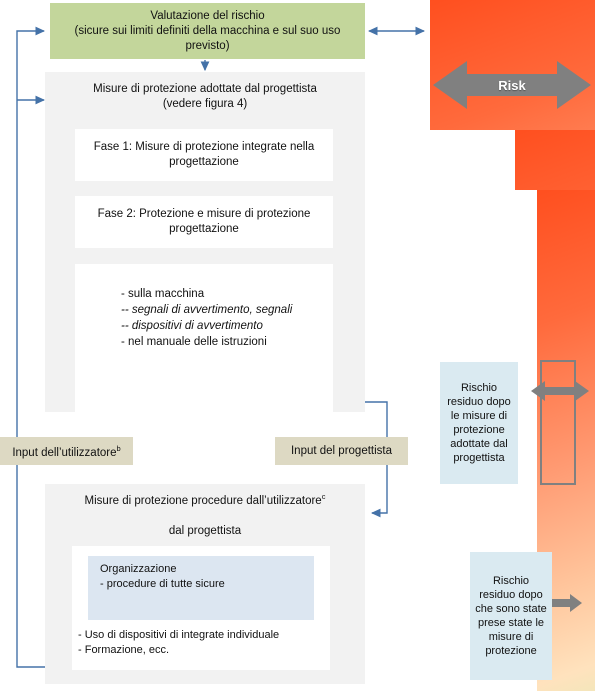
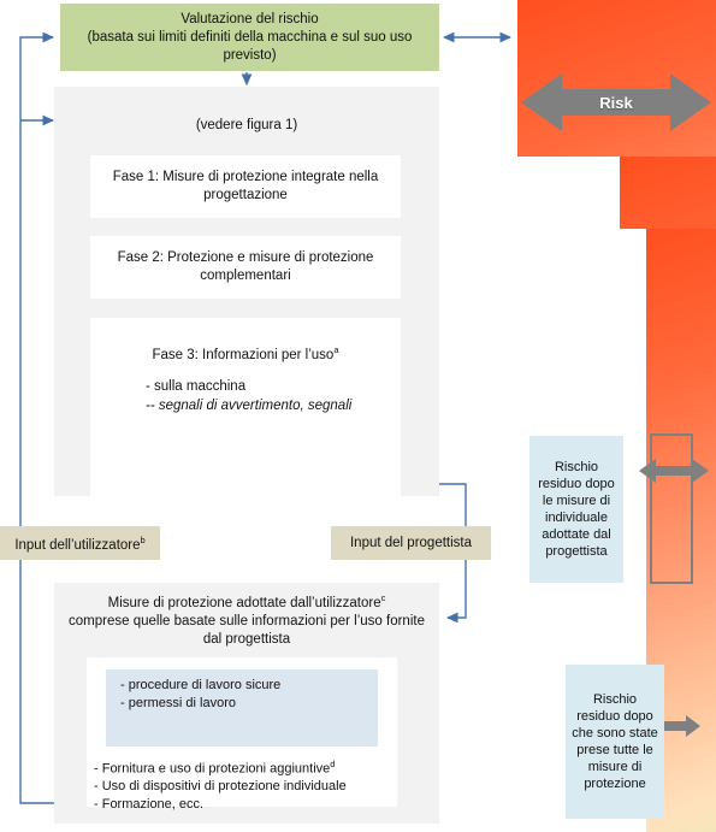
  Risk
  Valutazione del rischio
- (sicure sui limiti definiti della macchina e sul suo uso previsto)
+ (basata sui limiti definiti della macchina e sul suo uso previsto)
- Misure di protezione adottate dal progettista
- (vedere figura 4)
+ (vedere figura 1)
  Fase 1: Misure di protezione integrate nella progettazione
- Fase 2: Protezione e misure di protezione progettazione
+ Fase 2: Protezione e misure di protezione complementari
+ Fase 3: Informazioni per l’usoa
  - sulla macchina
  -- segnali di avvertimento, segnali
- -- dispositivi di avvertimento
- - nel manuale delle istruzioni
  Input dell’utilizzatoreb
  Input del progettista
- Misure di protezione procedure dall’utilizzatorec
+ Misure di protezione adottate dall’utilizzatorec
+ comprese quelle basate sulle informazioni per l’uso fornite
  dal progettista
- Organizzazione
- - procedure di tutte sicure
+ - procedure di lavoro sicure
+ - permessi di lavoro
+ - Fornitura e uso di protezioni aggiuntived
- - Uso di dispositivi di integrate individuale
+ - Uso di dispositivi di protezione individuale
  - Formazione, ecc.
- Rischio residuo dopo le misure di protezione adottate dal progettista
+ Rischio residuo dopo le misure di individuale adottate dal progettista
- Rischio residuo dopo che sono state prese state le misure di protezione
+ Rischio residuo dopo che sono state prese tutte le misure di protezione
